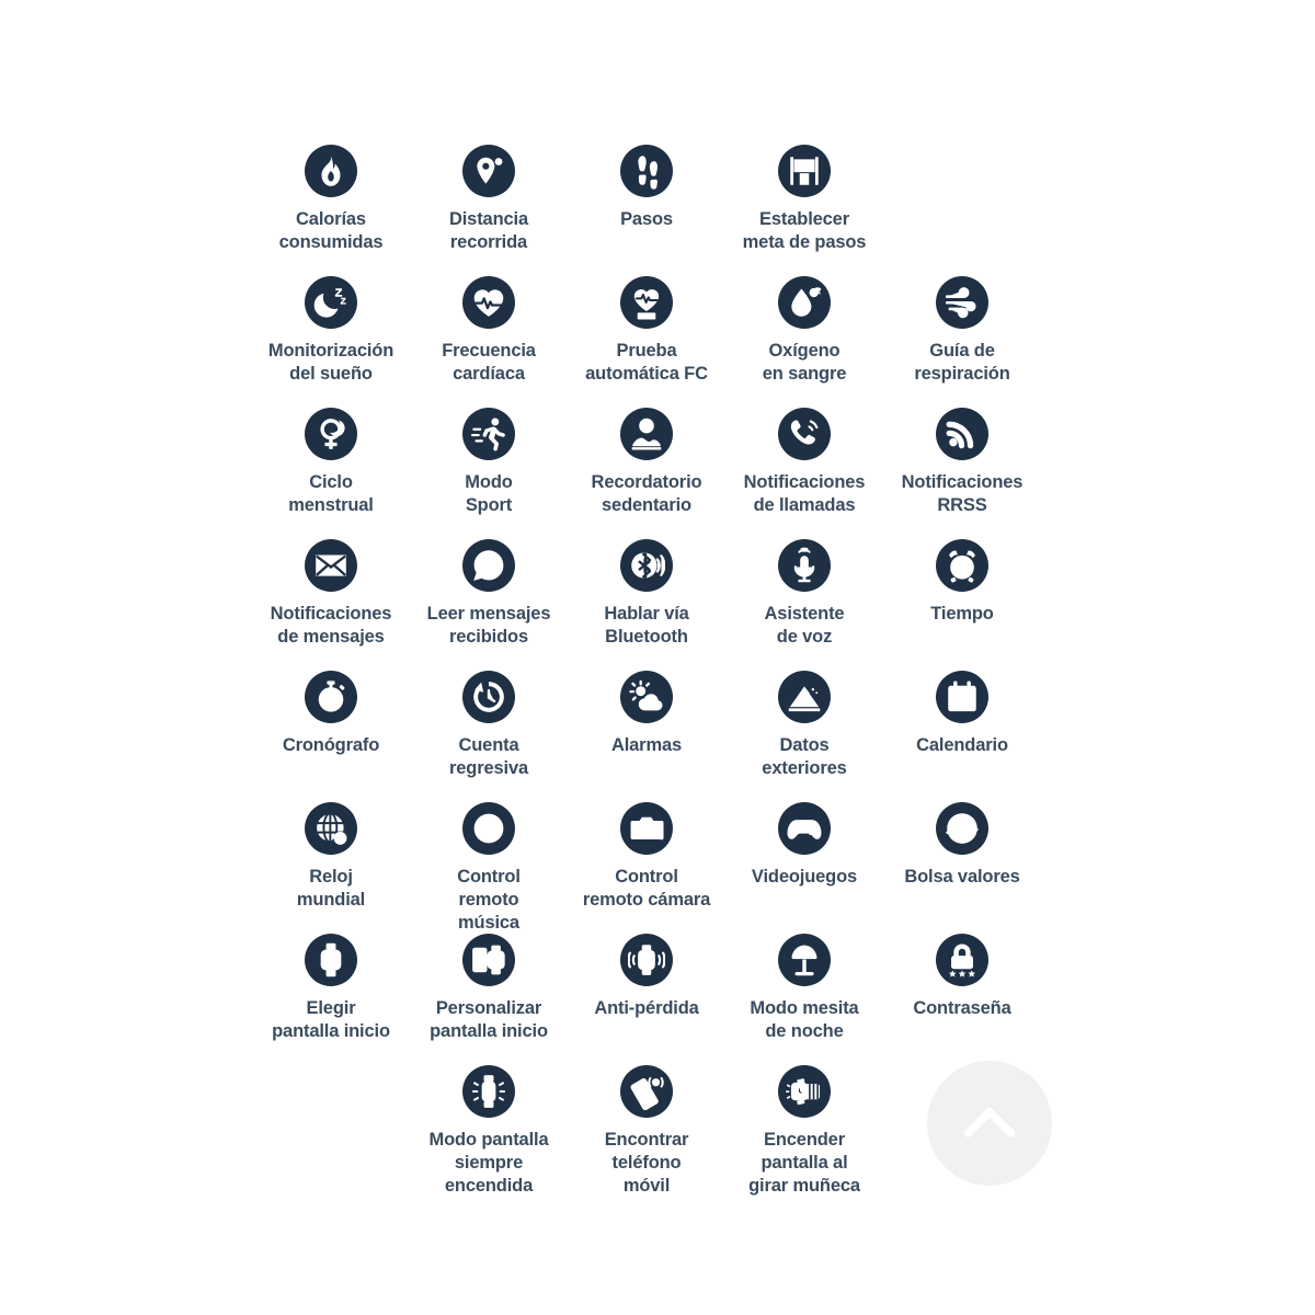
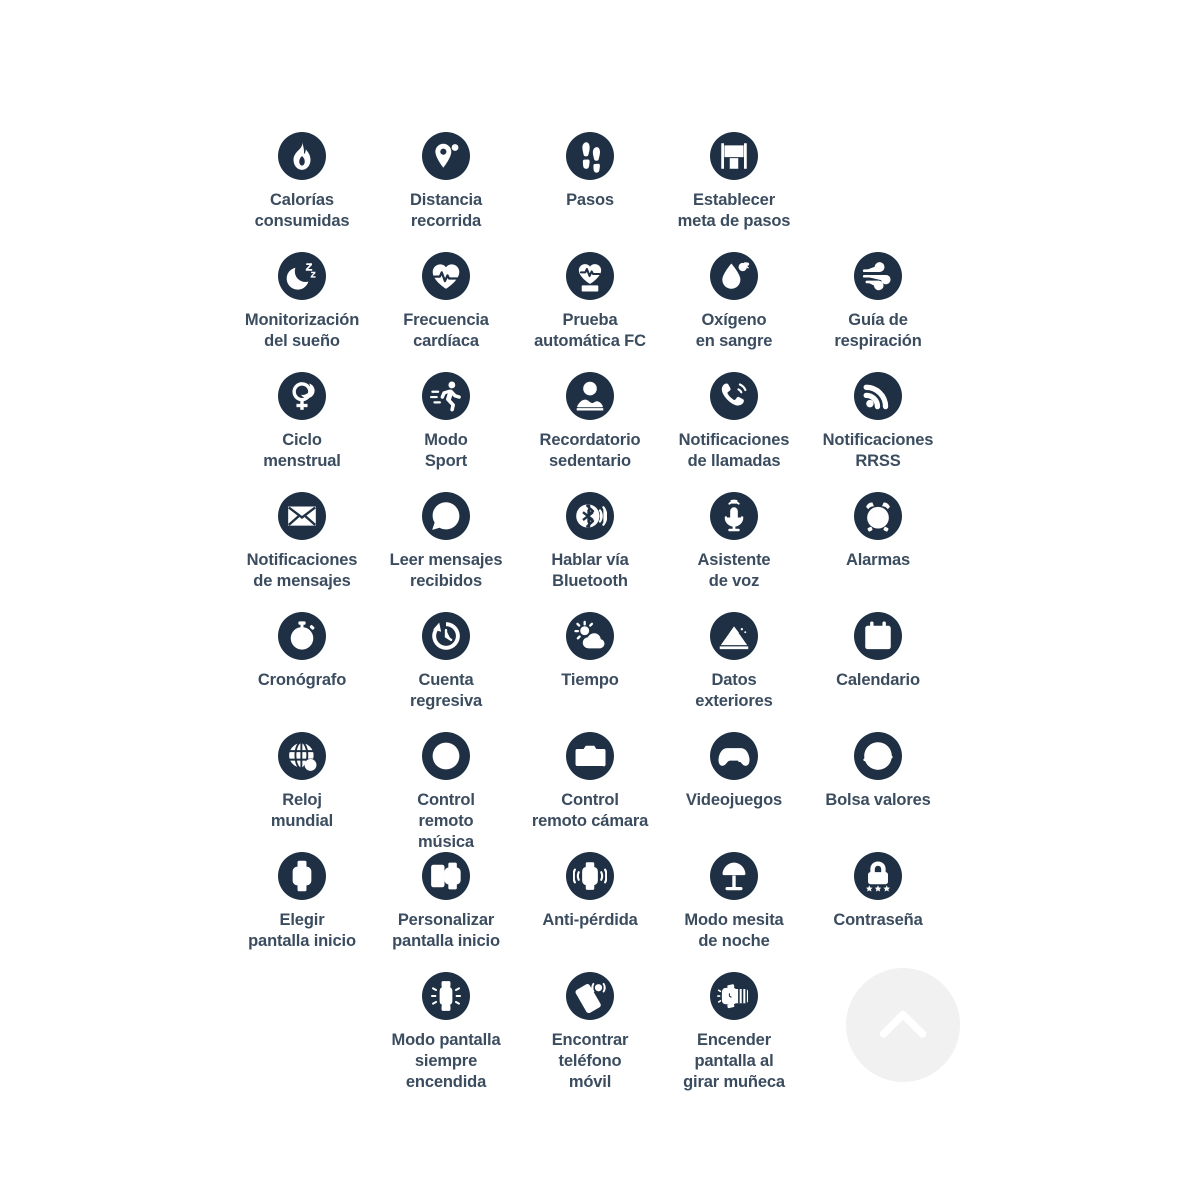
  Calorías
  consumidas
  Distancia
  recorrida
  Pasos
  Establecer
  meta de pasos
  Monitorización
  del sueño
  Frecuencia
  cardíaca
  Prueba
  automática FC
  Oxígeno
  en sangre
  Guía de
  respiración
  Ciclo
  menstrual
  Modo
  Sport
  Recordatorio
  sedentario
  Notificaciones
  de llamadas
  Notificaciones
  RRSS
  Notificaciones
  de mensajes
  Leer mensajes
  recibidos
  Hablar vía
  Bluetooth
  Asistente
  de voz
- Tiempo
+ Alarmas
  Cronógrafo
  Cuenta
  regresiva
- Alarmas
+ Tiempo
  Datos
  exteriores
  Calendario
  Reloj
  mundial
  Control
  remoto
  música
  Control
  remoto cámara
  Videojuegos
  Bolsa valores
  Elegir
  pantalla inicio
  Personalizar
  pantalla inicio
  Anti-pérdida
  Modo mesita
  de noche
  Contraseña
  Modo pantalla
  siempre
  encendida
  Encontrar
  teléfono
  móvil
  Encender
  pantalla al
  girar muñeca
